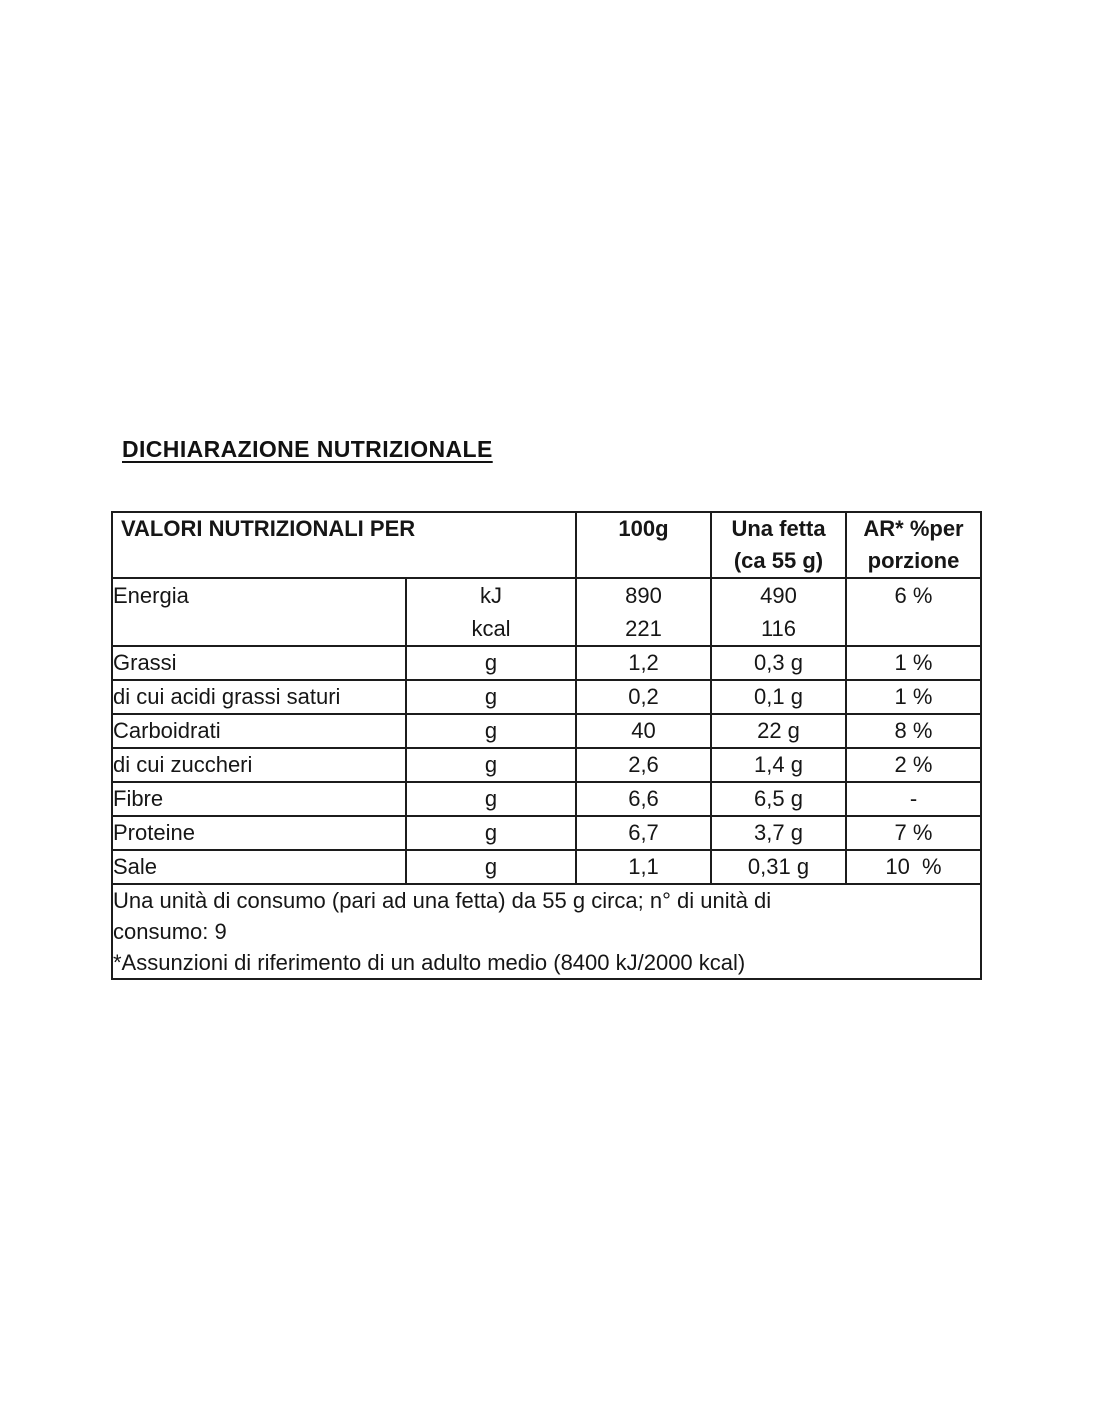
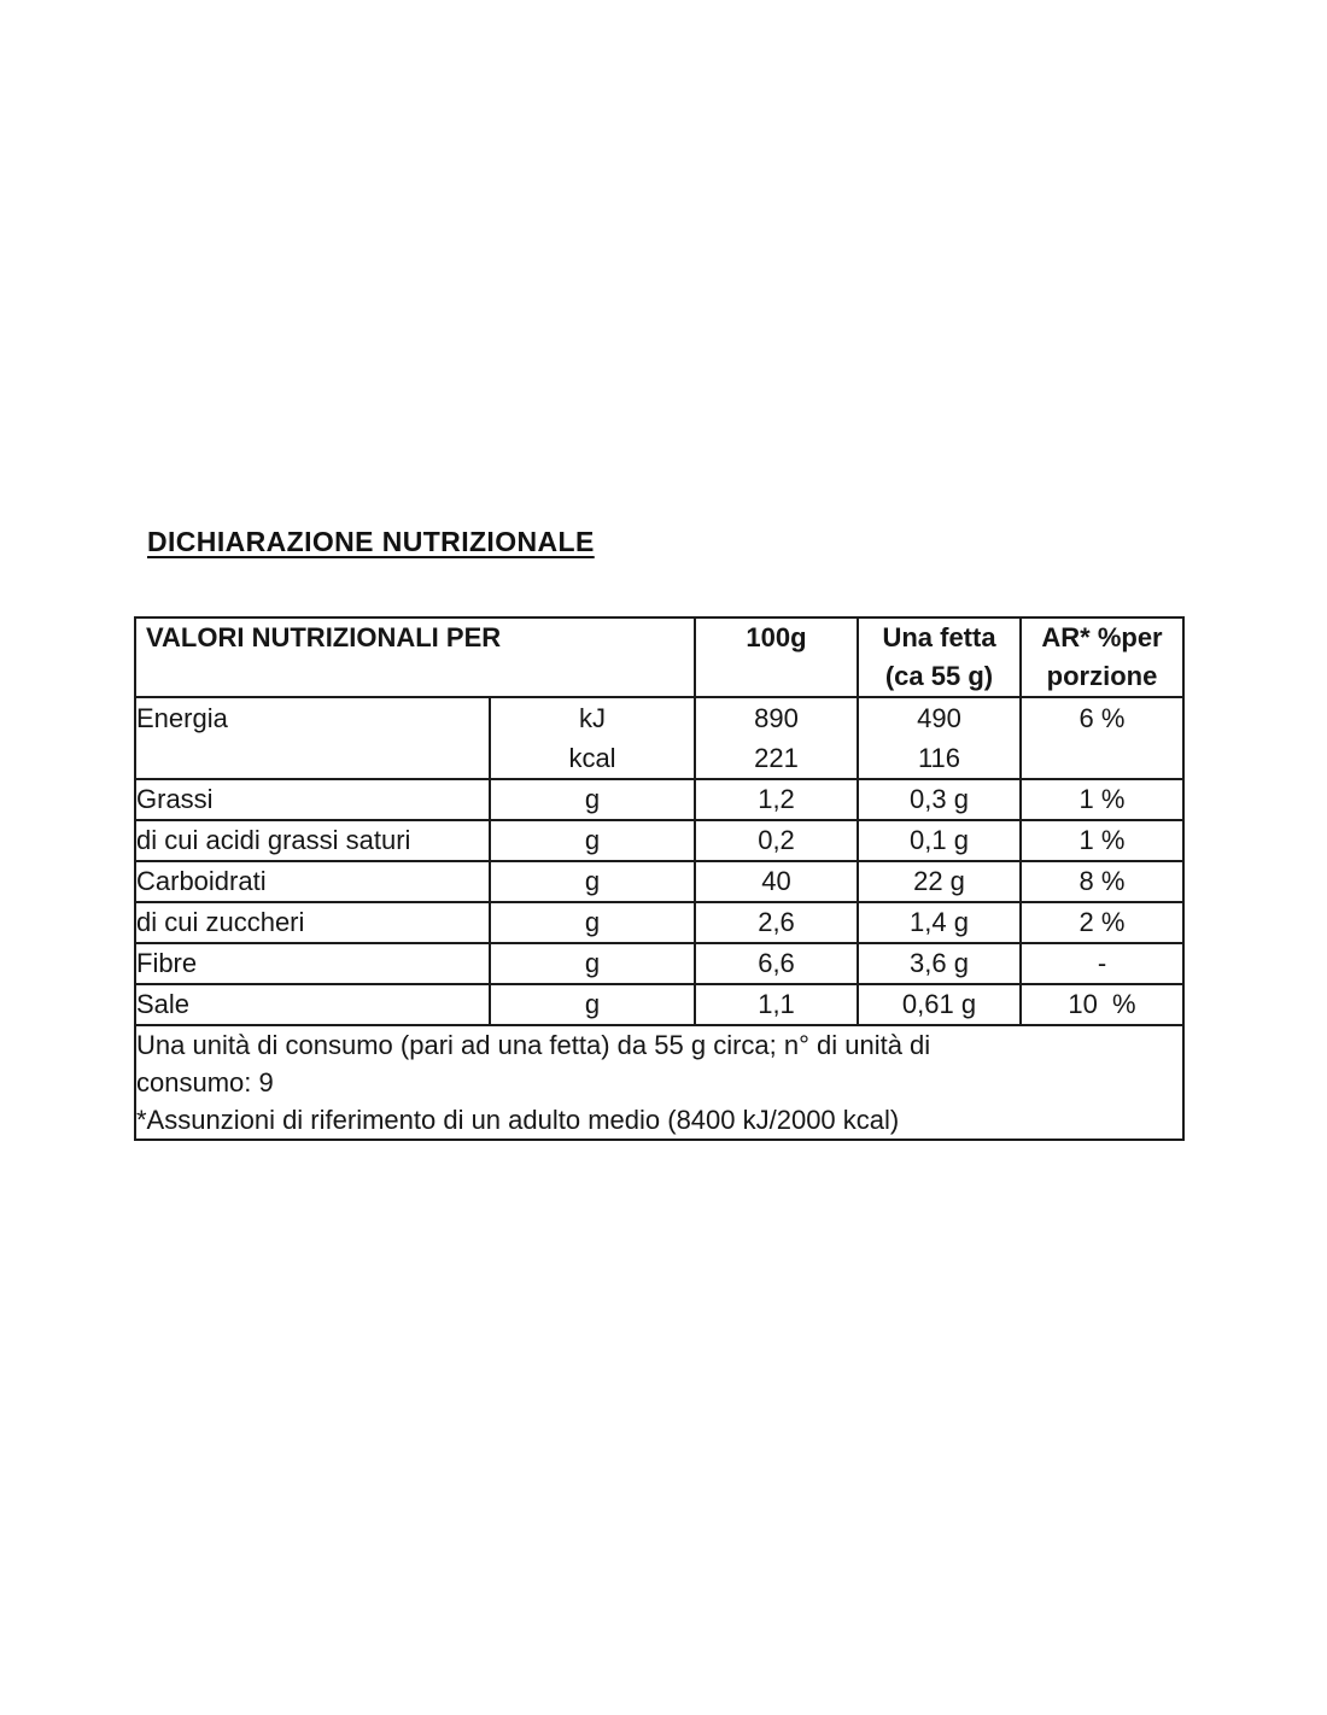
  DICHIARAZIONE NUTRIZIONALE
  VALORI NUTRIZIONALI PER	100g	Una fetta (ca 55 g)	AR* %per porzione
  Energia	kJ kcal	890 221	490 116	6 %
  Grassi	g	1,2	0,3 g	1 %
  di cui acidi grassi saturi	g	0,2	0,1 g	1 %
  Carboidrati	g	40	22 g	8 %
  di cui zuccheri	g	2,6	1,4 g	2 %
- Fibre	g	6,6	6,5 g	-
+ Fibre	g	6,6	3,6 g	-
- Proteine	g	6,7	3,7 g	7 %
- Sale	g	1,1	0,31 g	10 %
+ Sale	g	1,1	0,61 g	10 %
  Una unità di consumo (pari ad una fetta) da 55 g circa; n° di unità di consumo: 9 *Assunzioni di riferimento di un adulto medio (8400 kJ/2000 kcal)
